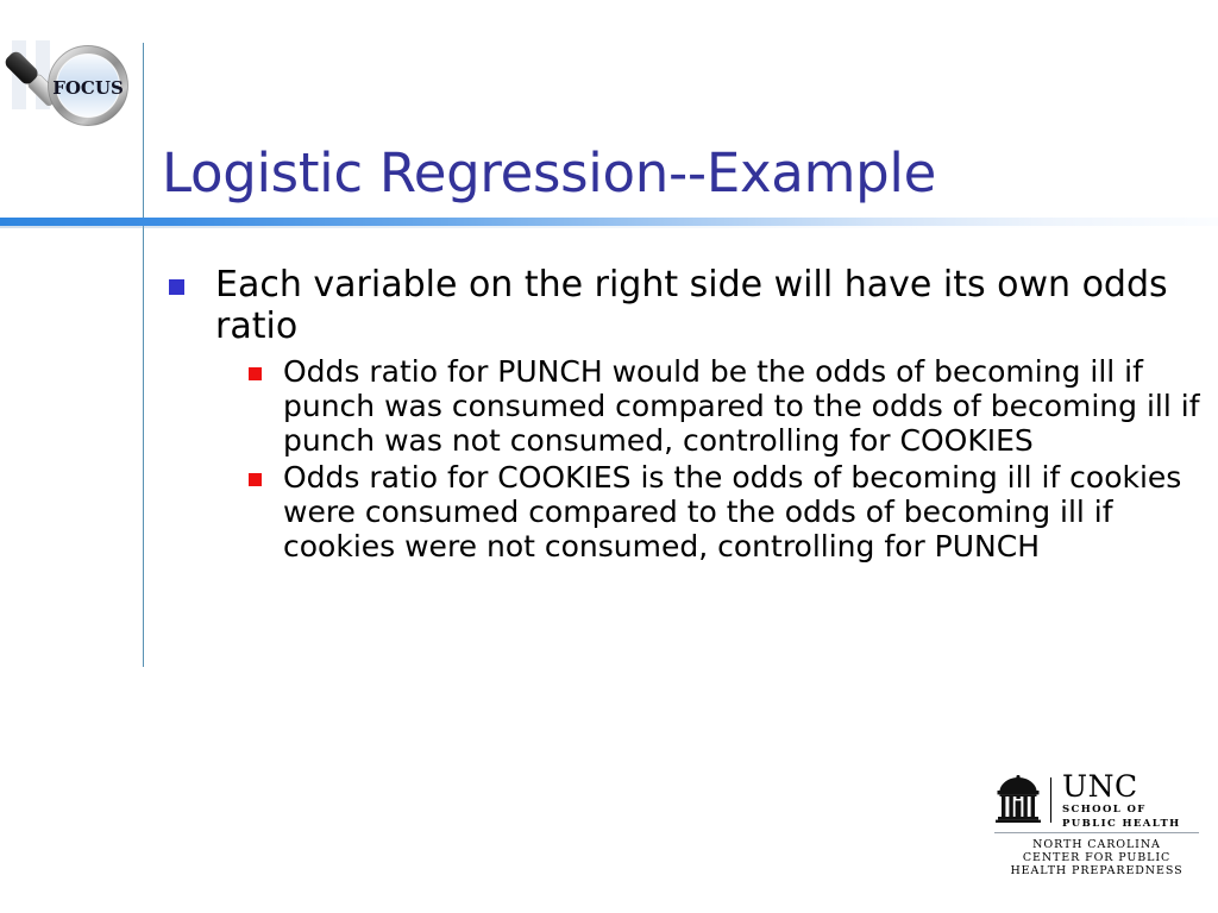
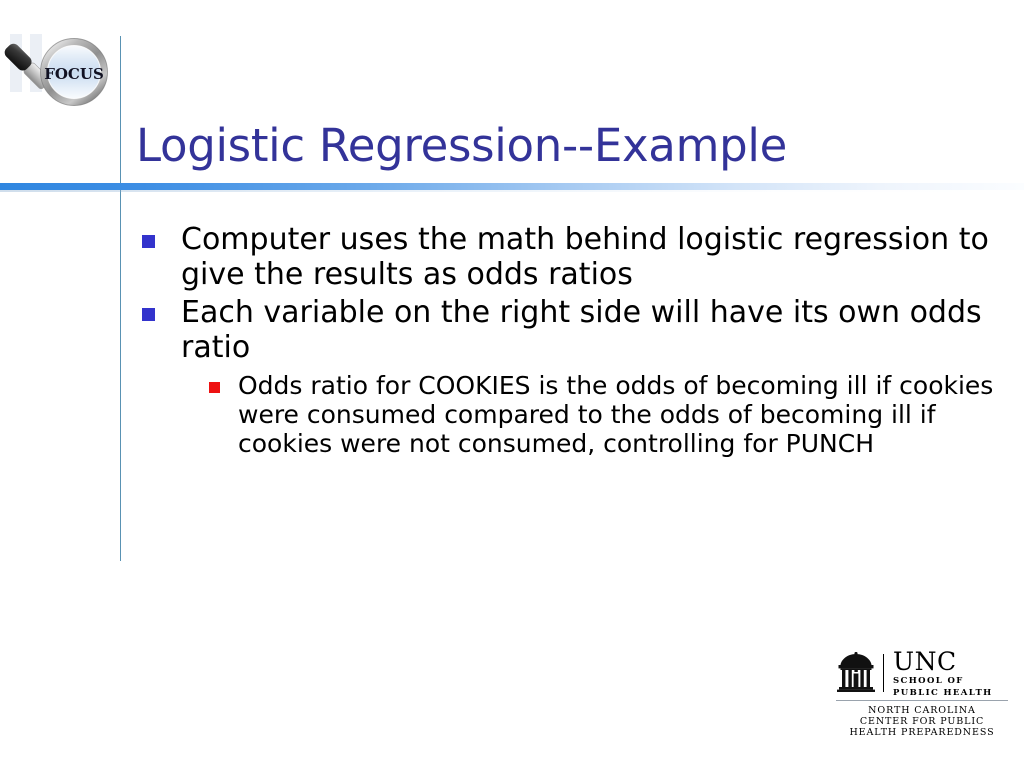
  FOCUS
  Logistic Regression--Example
+ Computer uses the math behind logistic regression to give the results as odds ratios
  Each variable on the right side will have its own odds ratio
- Odds ratio for PUNCH would be the odds of becoming ill if punch was consumed compared to the odds of becoming ill if punch was not consumed, controlling for COOKIES
  Odds ratio for COOKIES is the odds of becoming ill if cookies were consumed compared to the odds of becoming ill if cookies were not consumed, controlling for PUNCH
  UNC
  SCHOOL OF
  PUBLIC HEALTH
  NORTH CAROLINA
  CENTER FOR PUBLIC
  HEALTH PREPAREDNESS
